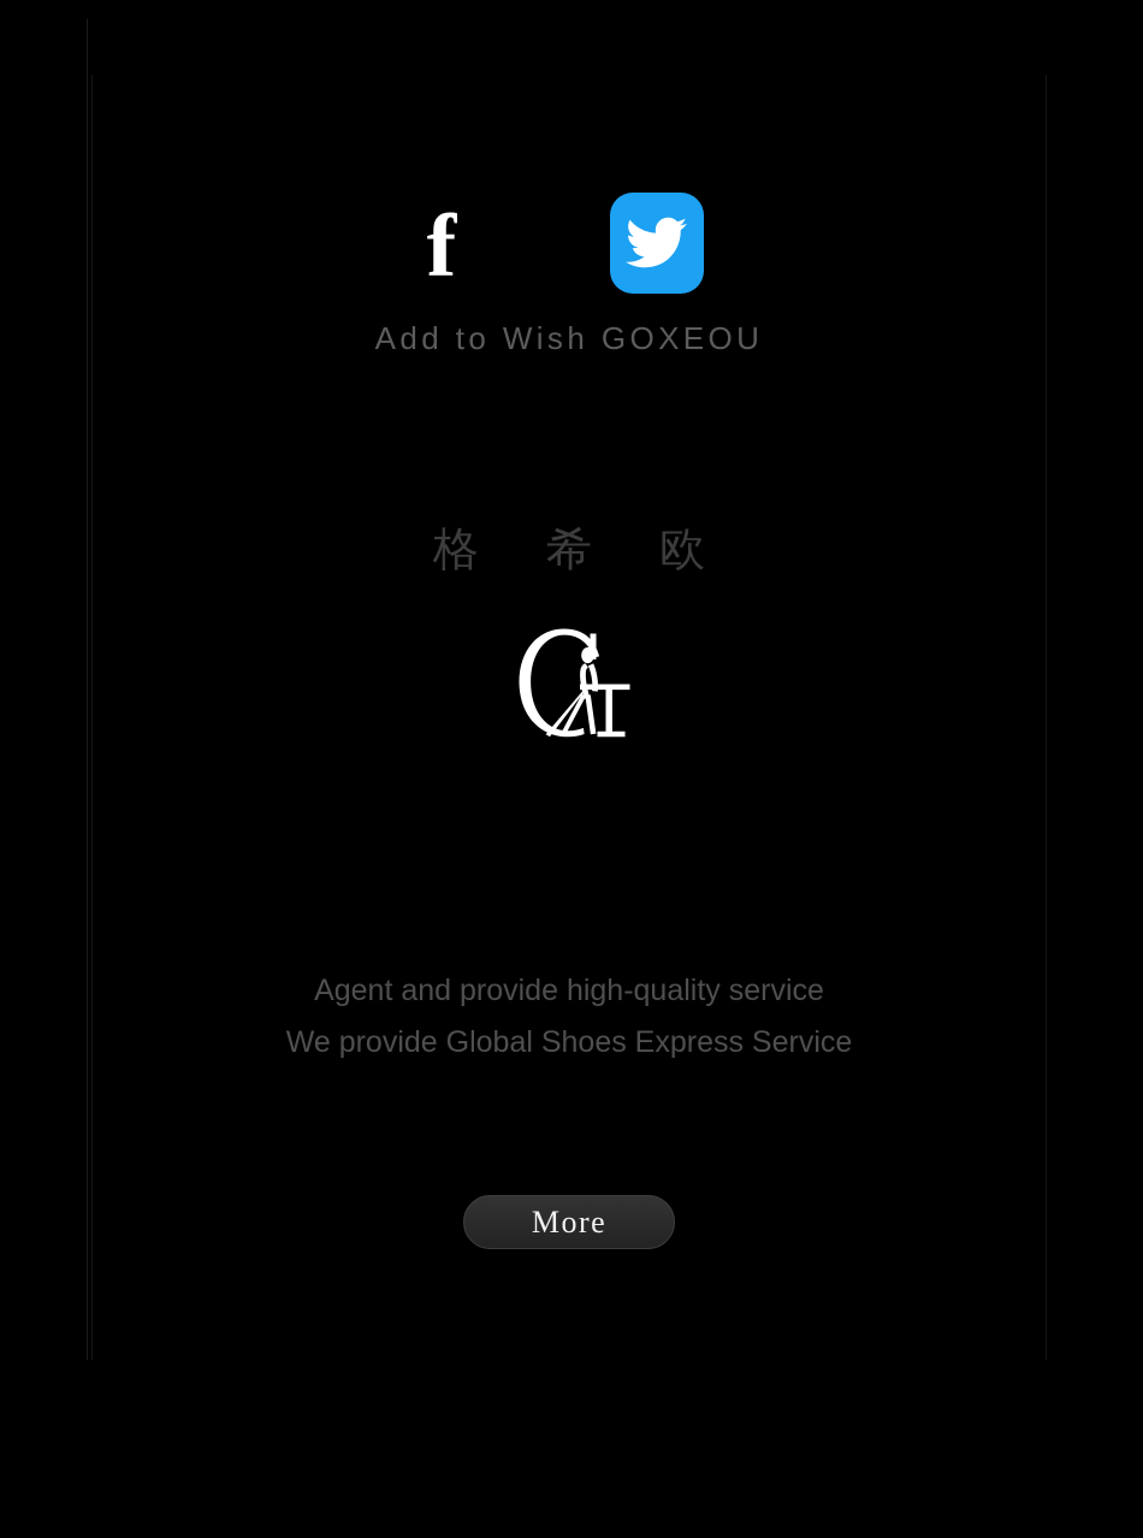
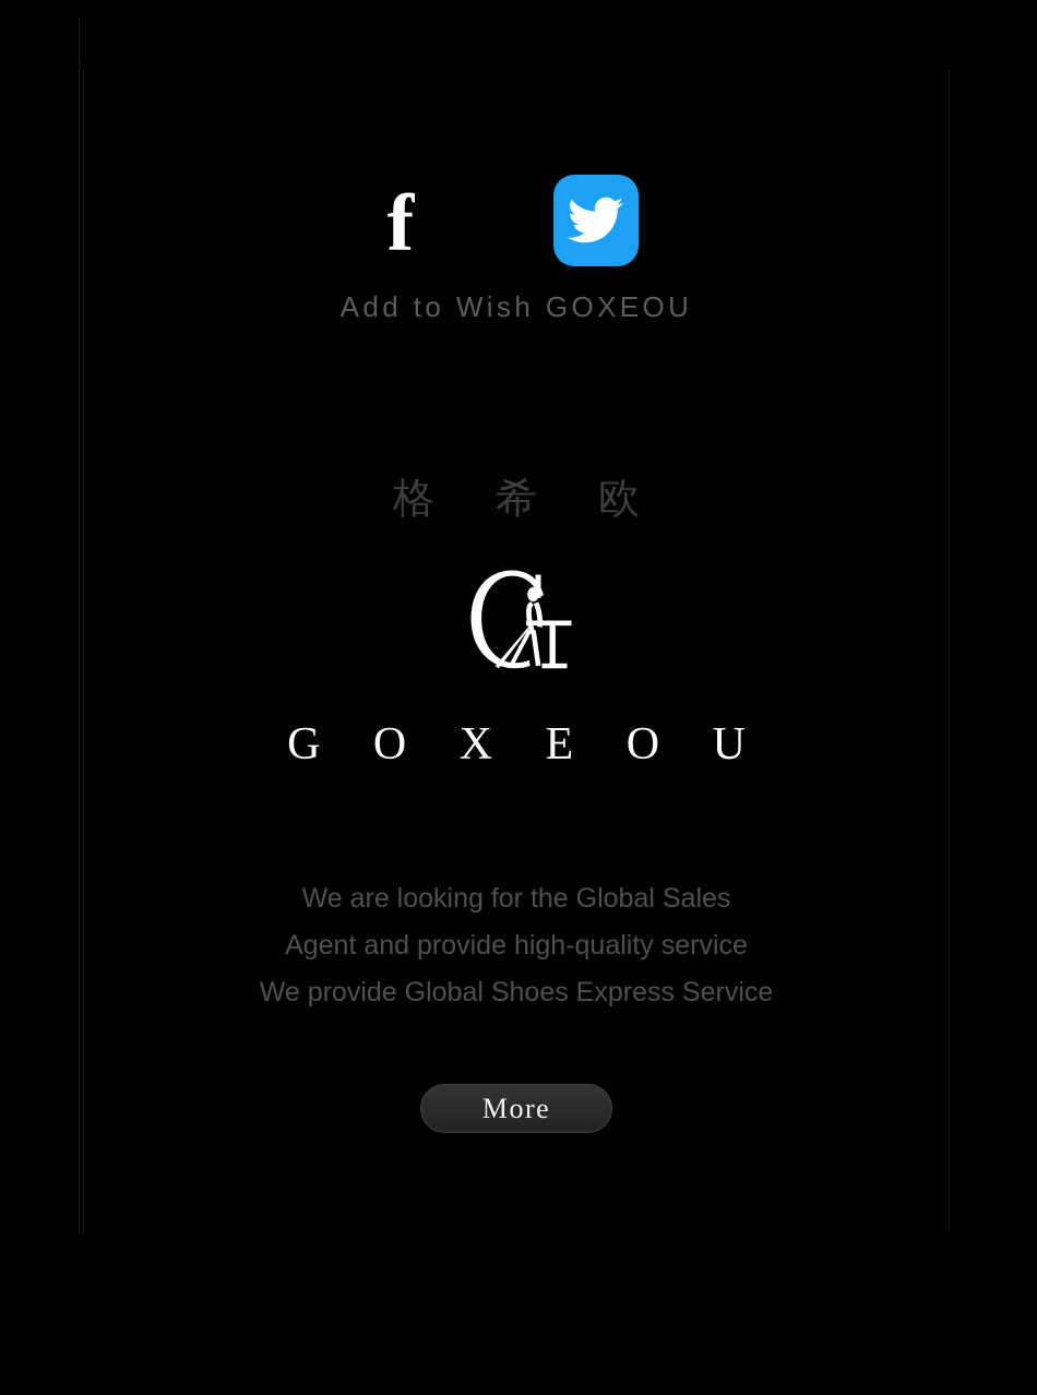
  f
  Add to Wish GOXEOU
  格 希 欧
+ G O X E O U
+ We are looking for the Global Sales
  Agent and provide high-quality service
  We provide Global Shoes Express Service
  More
